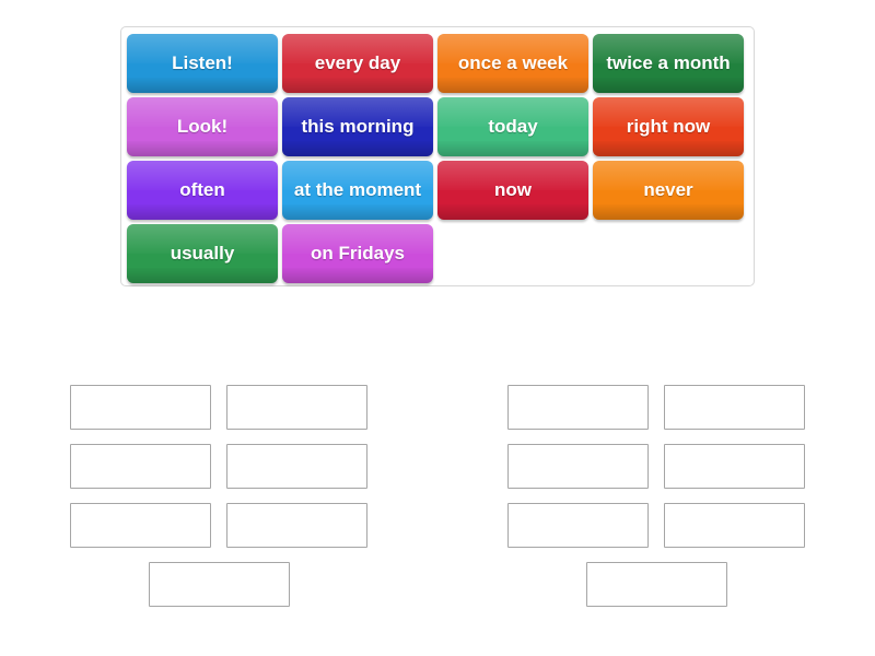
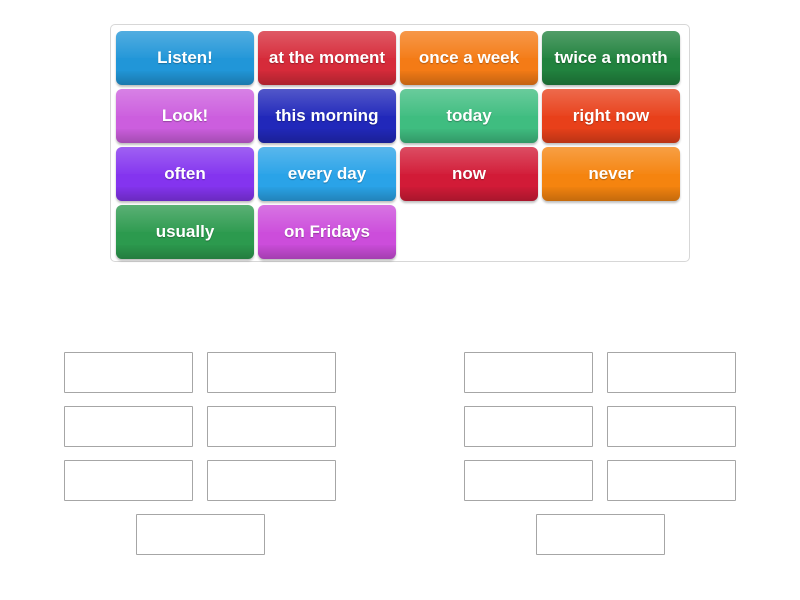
  Listen!
- every day
+ at the moment
  once a week
  twice a month
  Look!
  this morning
  today
  right now
  often
- at the moment
+ every day
  now
  never
  usually
  on Fridays
